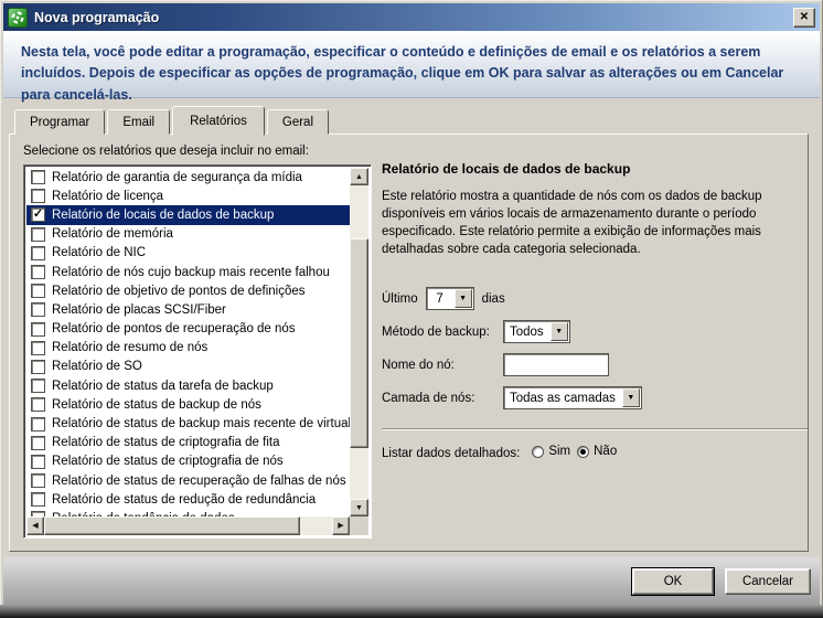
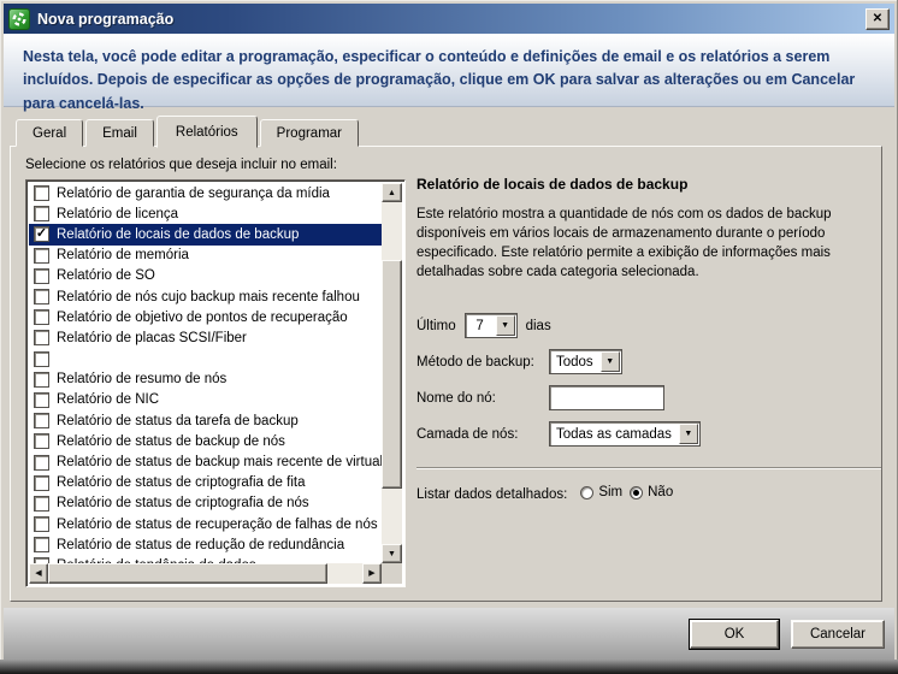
  Nova programação
  ✕
  Nesta tela, você pode editar a programação, especificar o conteúdo e definições de email e os relatórios a serem incluídos. Depois de especificar as opções de programação, clique em OK para salvar as alterações ou em Cancelar para cancelá-las.
- Programar
+ Geral
  Email
  Relatórios
- Geral
+ Programar
  Selecione os relatórios que deseja incluir no email:
  Relatório de garantia de segurança da mídia
  Relatório de licença
  ✓
  Relatório de locais de dados de backup
  Relatório de memória
- Relatório de NIC
+ Relatório de SO
  Relatório de nós cujo backup mais recente falhou
- Relatório de objetivo de pontos de definições
+ Relatório de objetivo de pontos de recuperação
  Relatório de placas SCSI/Fiber
- Relatório de pontos de recuperação de nós
  Relatório de resumo de nós
- Relatório de SO
+ Relatório de NIC
  Relatório de status da tarefa de backup
  Relatório de status de backup de nós
  Relatório de status de backup mais recente de virtua
  Relatório de status de criptografia de fita
  Relatório de status de criptografia de nós
  Relatório de status de recuperação de falhas de nós
  Relatório de status de redução de redundância
  Relatório de locais de dados de backup
  Este relatório mostra a quantidade de nós com os dados de backup disponíveis em vários locais de armazenamento durante o período especificado. Este relatório permite a exibição de informações mais detalhadas sobre cada categoria selecionada.
  Último
  7
  dias
  Método de backup:
  Todos
  Nome do nó:
  Camada de nós:
  Todas as camadas
  Listar dados detalhados:
  Sim
  Não
  OK
  Cancelar
